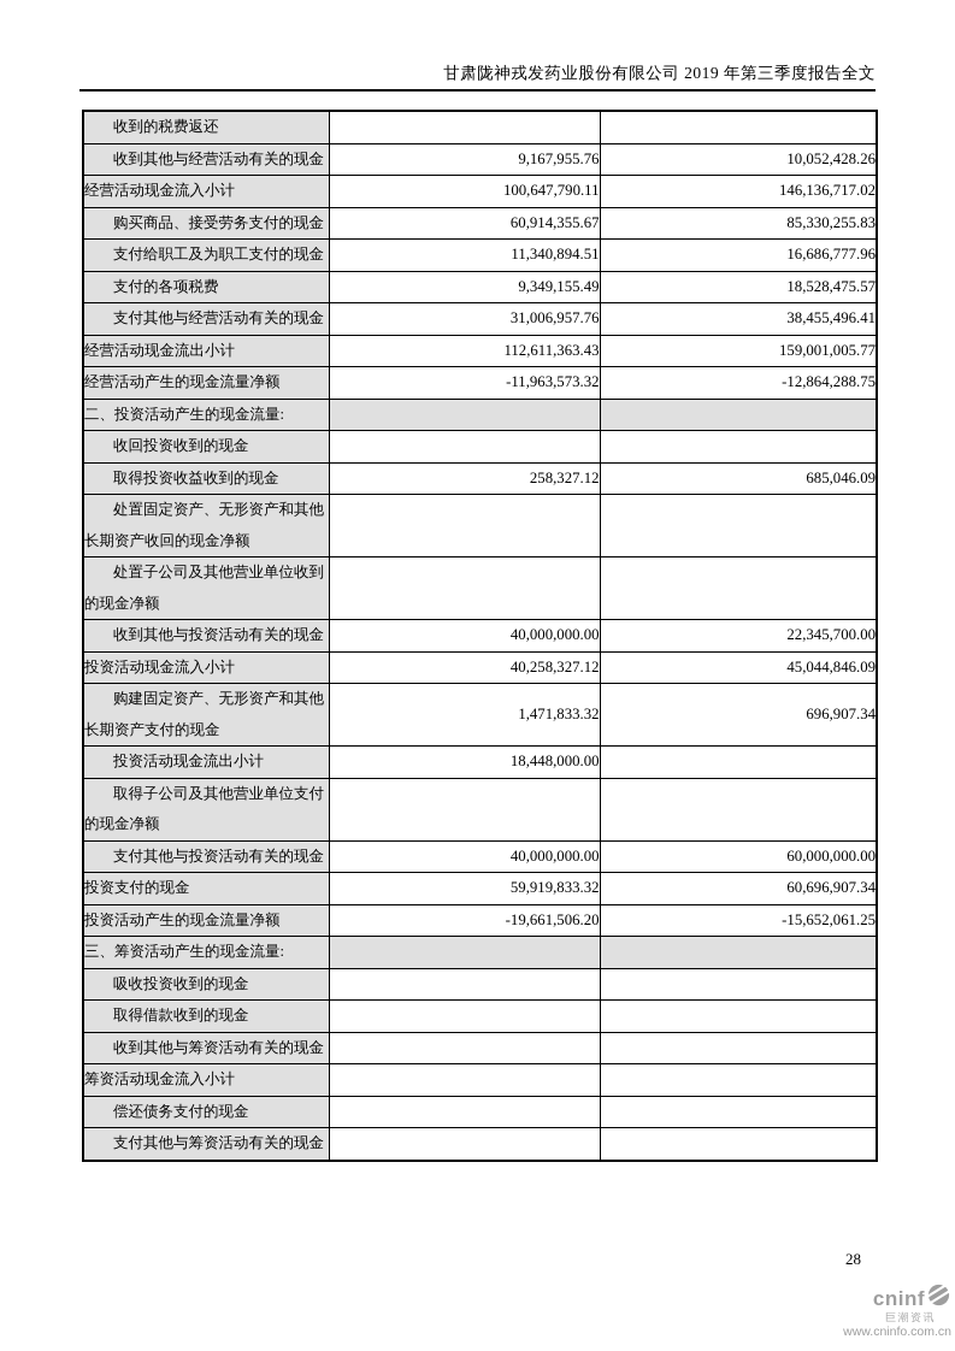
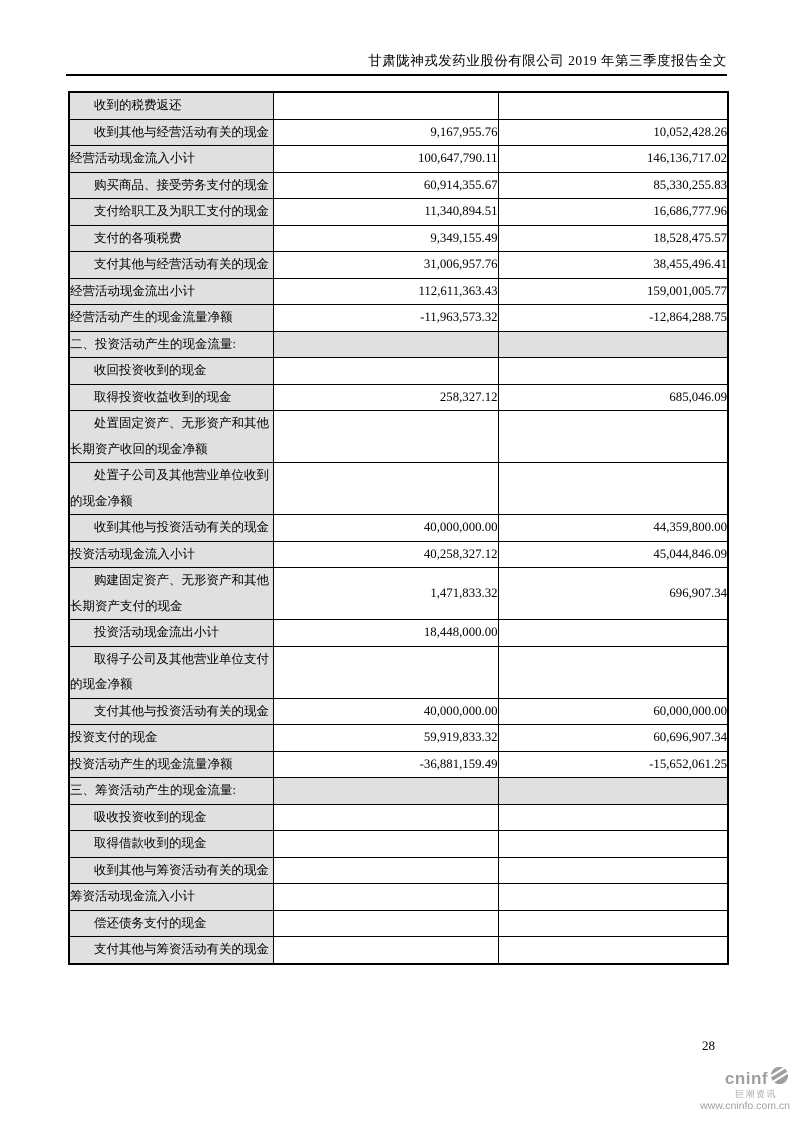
  甘肃陇神戎发药业股份有限公司 2019 年第三季度报告全文
  收到的税费返还
  收到其他与经营活动有关的现金	9,167,955.76	10,052,428.26
  经营活动现金流入小计	100,647,790.11	146,136,717.02
  购买商品、接受劳务支付的现金	60,914,355.67	85,330,255.83
  支付给职工及为职工支付的现金	11,340,894.51	16,686,777.96
  支付的各项税费	9,349,155.49	18,528,475.57
  支付其他与经营活动有关的现金	31,006,957.76	38,455,496.41
  经营活动现金流出小计	112,611,363.43	159,001,005.77
  经营活动产生的现金流量净额	-11,963,573.32	-12,864,288.75
  二、投资活动产生的现金流量:
  收回投资收到的现金
  取得投资收益收到的现金	258,327.12	685,046.09
  处置固定资产、无形资产和其他长期资产收回的现金净额
  处置子公司及其他营业单位收到的现金净额
- 收到其他与投资活动有关的现金	40,000,000.00	22,345,700.00
+ 收到其他与投资活动有关的现金	40,000,000.00	44,359,800.00
  投资活动现金流入小计	40,258,327.12	45,044,846.09
  购建固定资产、无形资产和其他长期资产支付的现金	1,471,833.32	696,907.34
  投资活动现金流出小计	18,448,000.00
  取得子公司及其他营业单位支付的现金净额
  支付其他与投资活动有关的现金	40,000,000.00	60,000,000.00
  投资支付的现金	59,919,833.32	60,696,907.34
- 投资活动产生的现金流量净额	-19,661,506.20	-15,652,061.25
+ 投资活动产生的现金流量净额	-36,881,159.49	-15,652,061.25
  三、筹资活动产生的现金流量:
  吸收投资收到的现金
  取得借款收到的现金
  收到其他与筹资活动有关的现金
  筹资活动现金流入小计
  偿还债务支付的现金
  支付其他与筹资活动有关的现金
  28
  cninf
  巨潮资讯
  www.cninfo.com.cn
